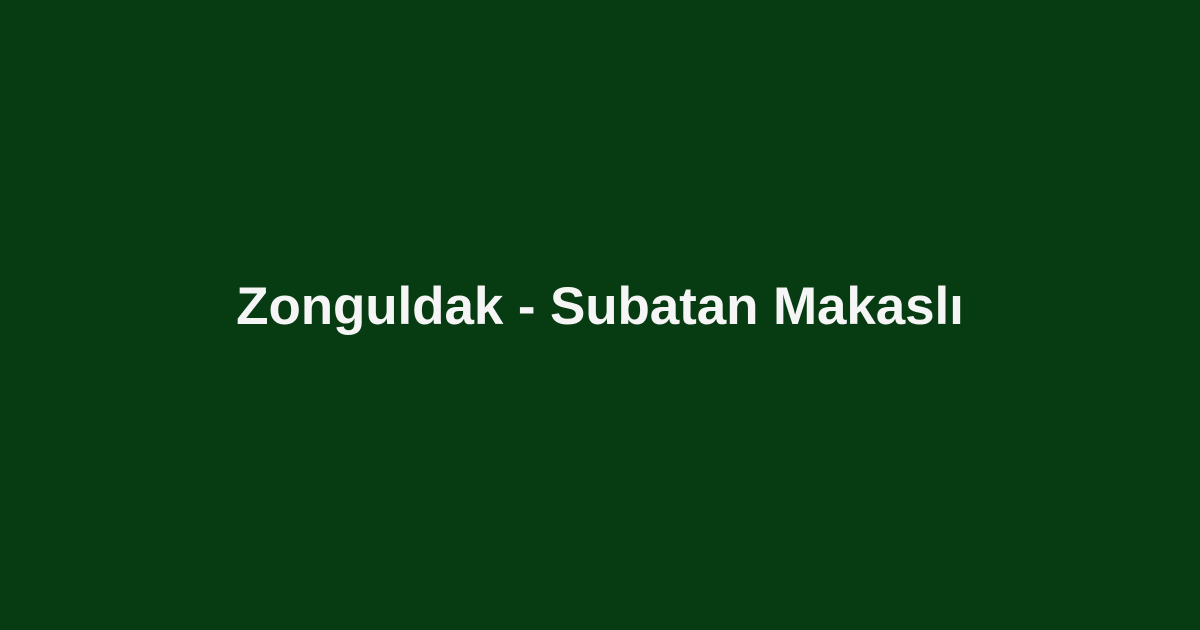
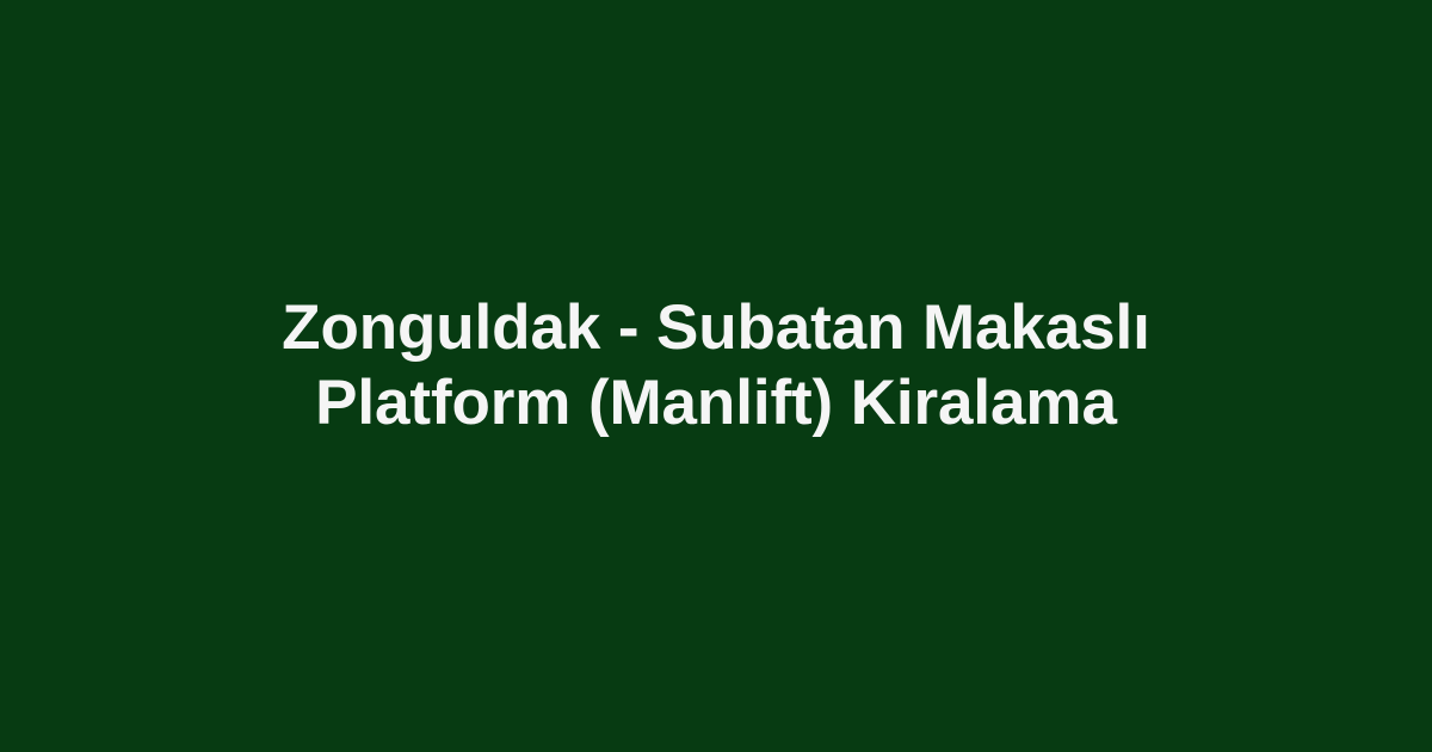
  Zonguldak - Subatan Makaslı
+ Platform (Manlift) Kiralama
